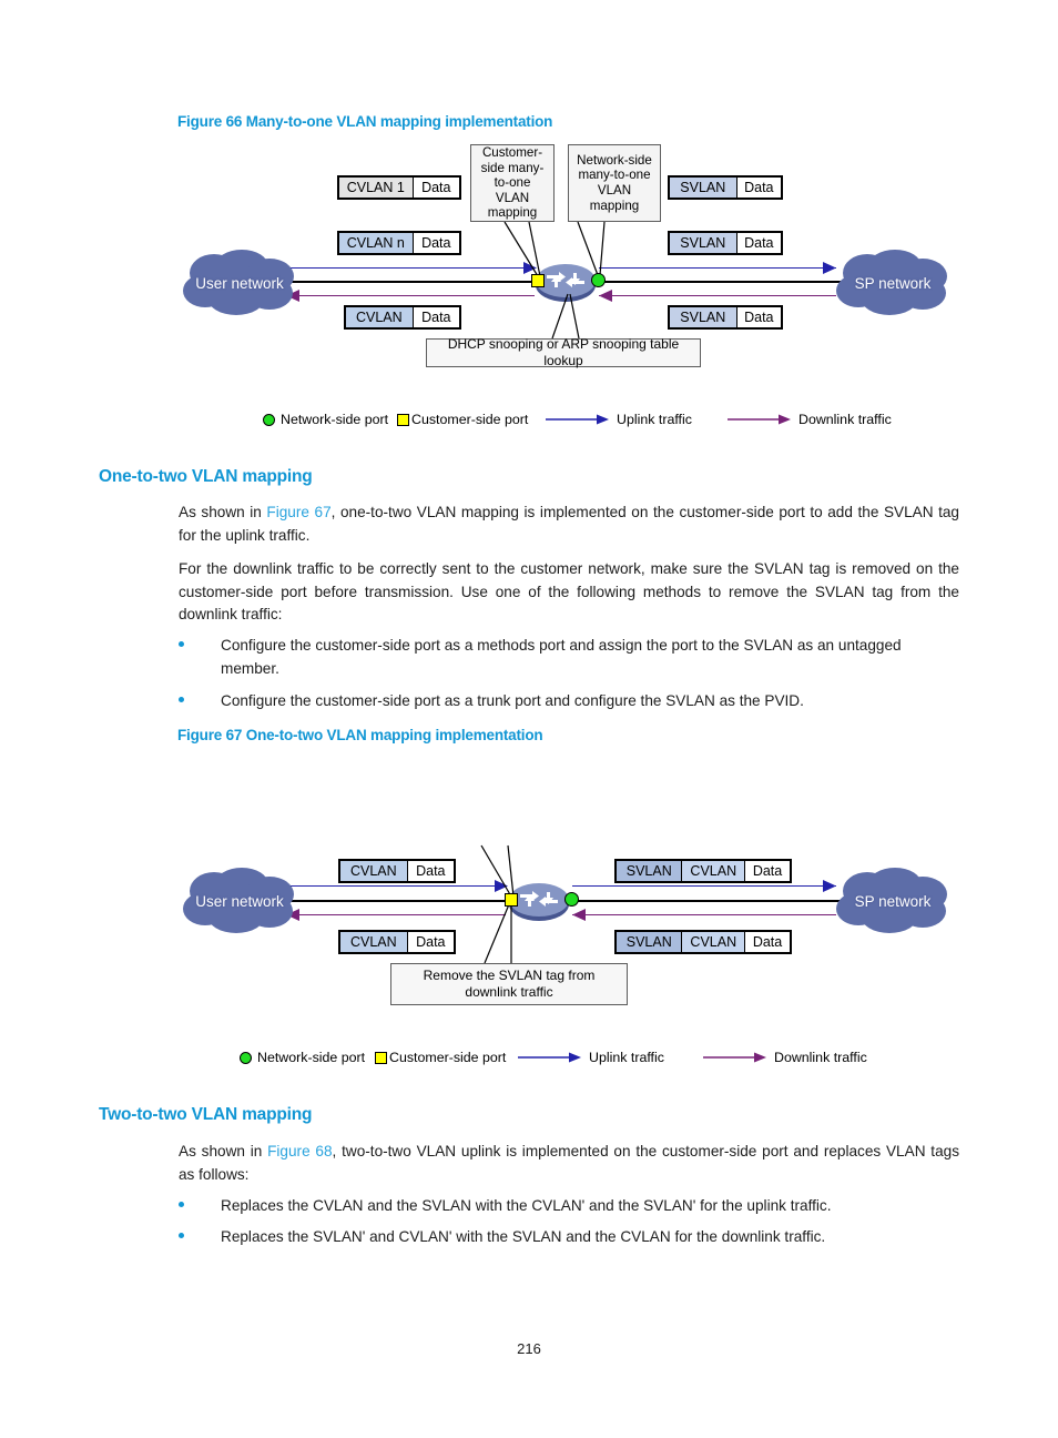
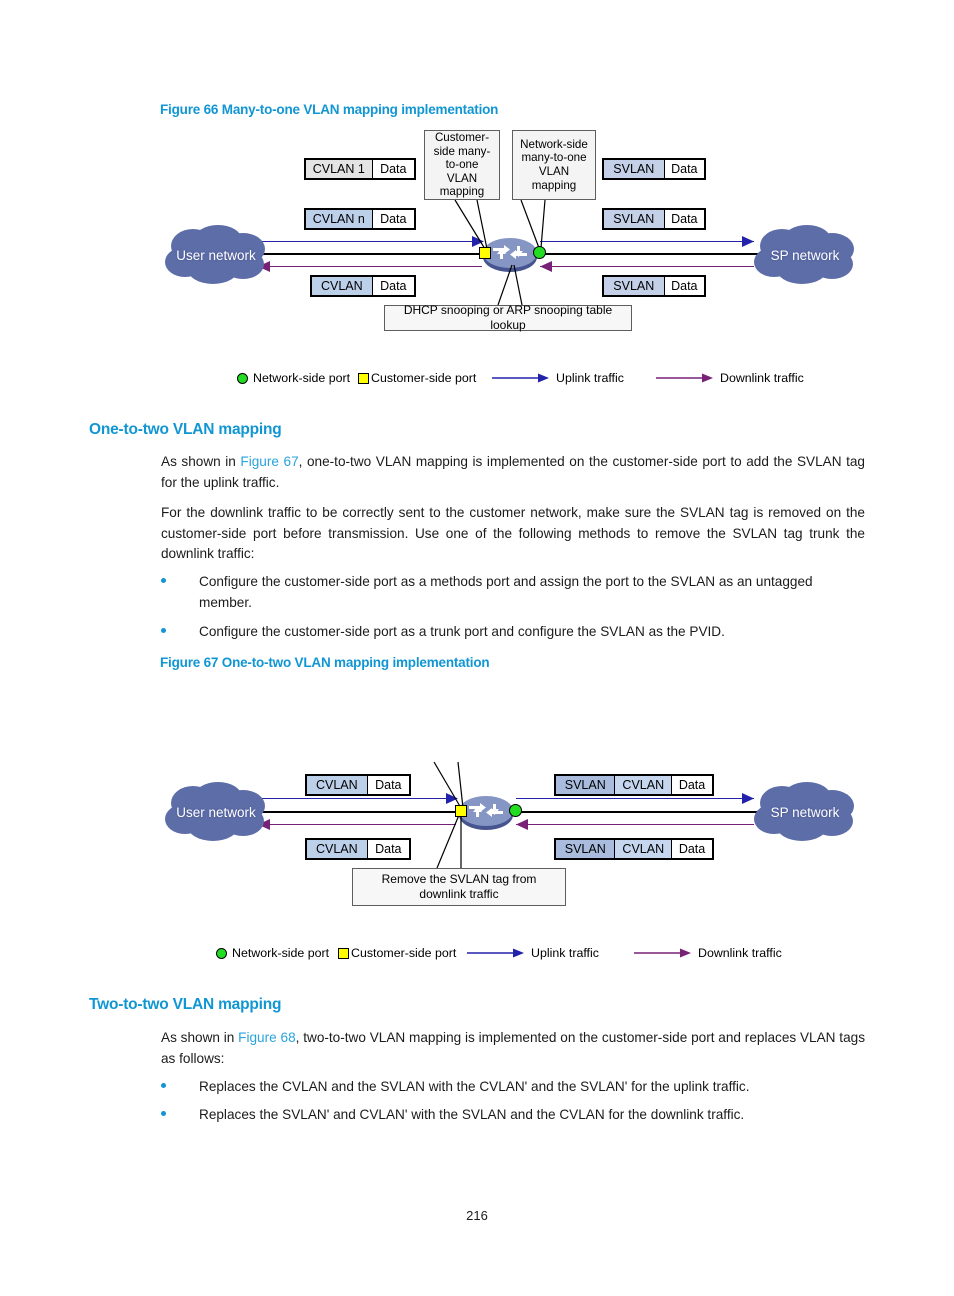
  Figure 66 Many-to-one VLAN mapping implementation
  User network
  SP network
  Customer-side many-to-one VLAN mapping
  Network-side many-to-one VLAN mapping
  DHCP snooping or ARP snooping table lookup
  CVLAN 1
  Data
  CVLAN n
  Data
  CVLAN
  Data
  SVLAN
  Data
  SVLAN
  Data
  SVLAN
  Data
  Network-side port
  Customer-side port
  Uplink traffic
  Downlink traffic
  One-to-two VLAN mapping
  As shown in Figure 67, one-to-two VLAN mapping is implemented on the customer-side port to add the SVLAN tag for the uplink traffic.
- For the downlink traffic to be correctly sent to the customer network, make sure the SVLAN tag is removed on the customer-side port before transmission. Use one of the following methods to remove the SVLAN tag from the downlink traffic:
+ For the downlink traffic to be correctly sent to the customer network, make sure the SVLAN tag is removed on the customer-side port before transmission. Use one of the following methods to remove the SVLAN tag trunk the downlink traffic:
  Configure the customer-side port as a methods port and assign the port to the SVLAN as an untagged member.
  Configure the customer-side port as a trunk port and configure the SVLAN as the PVID.
  Figure 67 One-to-two VLAN mapping implementation
  User network
  SP network
  Remove the SVLAN tag from downlink traffic
  CVLAN
  Data
  CVLAN
  Data
  SVLAN
  CVLAN
  Data
  SVLAN
  CVLAN
  Data
  Network-side port
  Customer-side port
  Uplink traffic
  Downlink traffic
  Two-to-two VLAN mapping
- As shown in Figure 68, two-to-two VLAN uplink is implemented on the customer-side port and replaces VLAN tags as follows:
+ As shown in Figure 68, two-to-two VLAN mapping is implemented on the customer-side port and replaces VLAN tags as follows:
  Replaces the CVLAN and the SVLAN with the CVLAN' and the SVLAN' for the uplink traffic.
  Replaces the SVLAN' and CVLAN' with the SVLAN and the CVLAN for the downlink traffic.
  216
